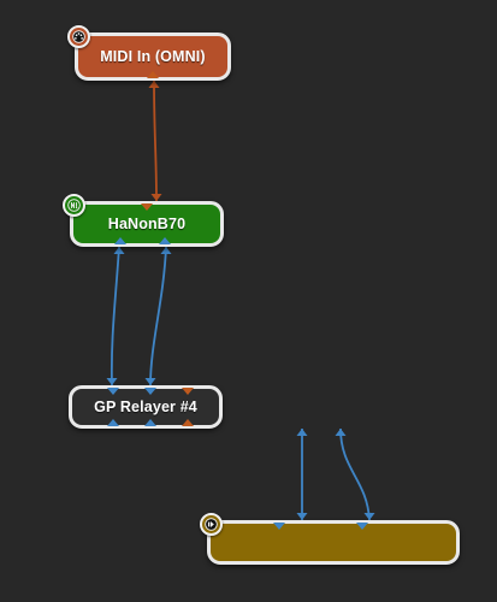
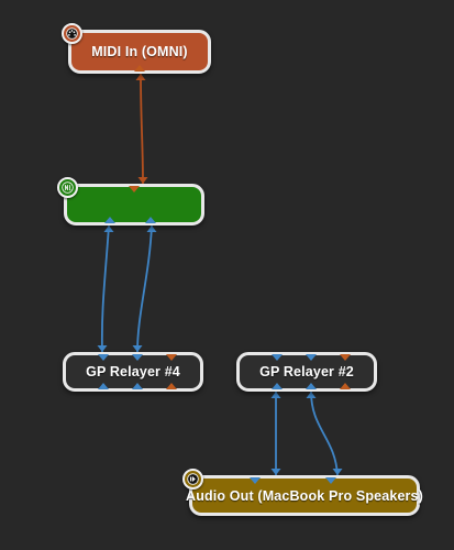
  MIDI In (OMNI)
- HaNonB70
  GP Relayer #4
+ GP Relayer #2
+ Audio Out (MacBook Pro Speakers)
